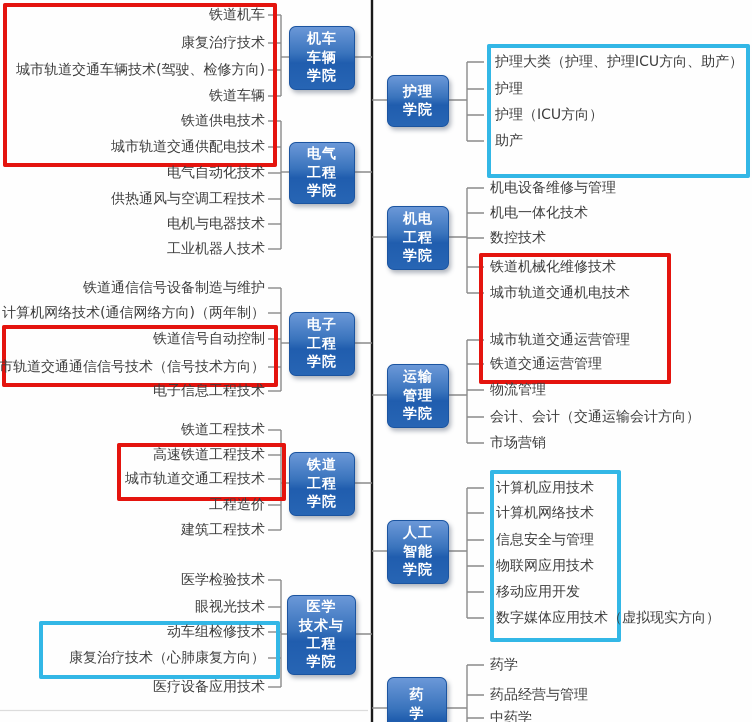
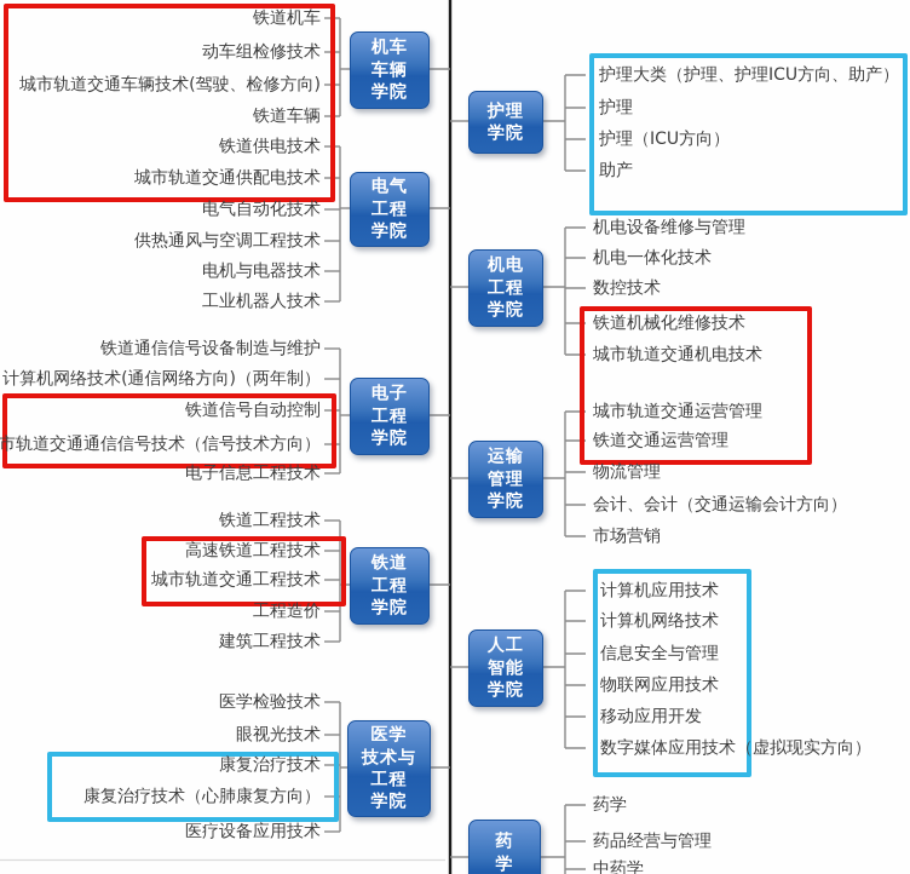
  机车
  车辆
  学院
  电气
  工程
  学院
  电子
  工程
  学院
  铁道
  工程
  学院
  医学
  技术与
  工程
  学院
  护理
  学院
  机电
  工程
  学院
  运输
  管理
  学院
  人工
  智能
  学院
  药
  学
  铁道机车
- 康复治疗技术
+ 动车组检修技术
  城市轨道交通车辆技术(驾驶、检修方向)
  铁道车辆
  铁道供电技术
  城市轨道交通供配电技术
  电气自动化技术
  供热通风与空调工程技术
  电机与电器技术
  工业机器人技术
  铁道通信信号设备制造与维护
  计算机网络技术(通信网络方向)（两年制）
  铁道信号自动控制
  市轨道交通通信信号技术（信号技术方向）
  电子信息工程技术
  铁道工程技术
  高速铁道工程技术
  城市轨道交通工程技术
  工程造价
  建筑工程技术
  医学检验技术
  眼视光技术
- 动车组检修技术
+ 康复治疗技术
  康复治疗技术（心肺康复方向）
  医疗设备应用技术
  护理大类（护理、护理ICU方向、助产）
  护理
  护理（ICU方向）
  助产
  机电设备维修与管理
  机电一体化技术
  数控技术
  铁道机械化维修技术
  城市轨道交通机电技术
  城市轨道交通运营管理
  铁道交通运营管理
  物流管理
  会计、会计（交通运输会计方向）
  市场营销
  计算机应用技术
  计算机网络技术
  信息安全与管理
  物联网应用技术
  移动应用开发
  数字媒体应用技术（虚拟现实方向）
  药学
  药品经营与管理
  中药学
